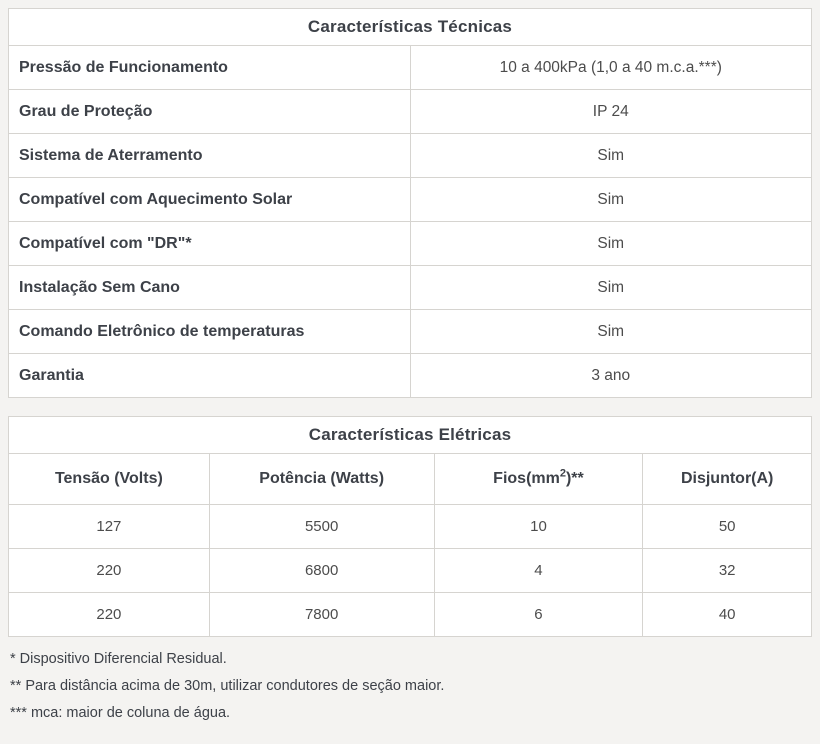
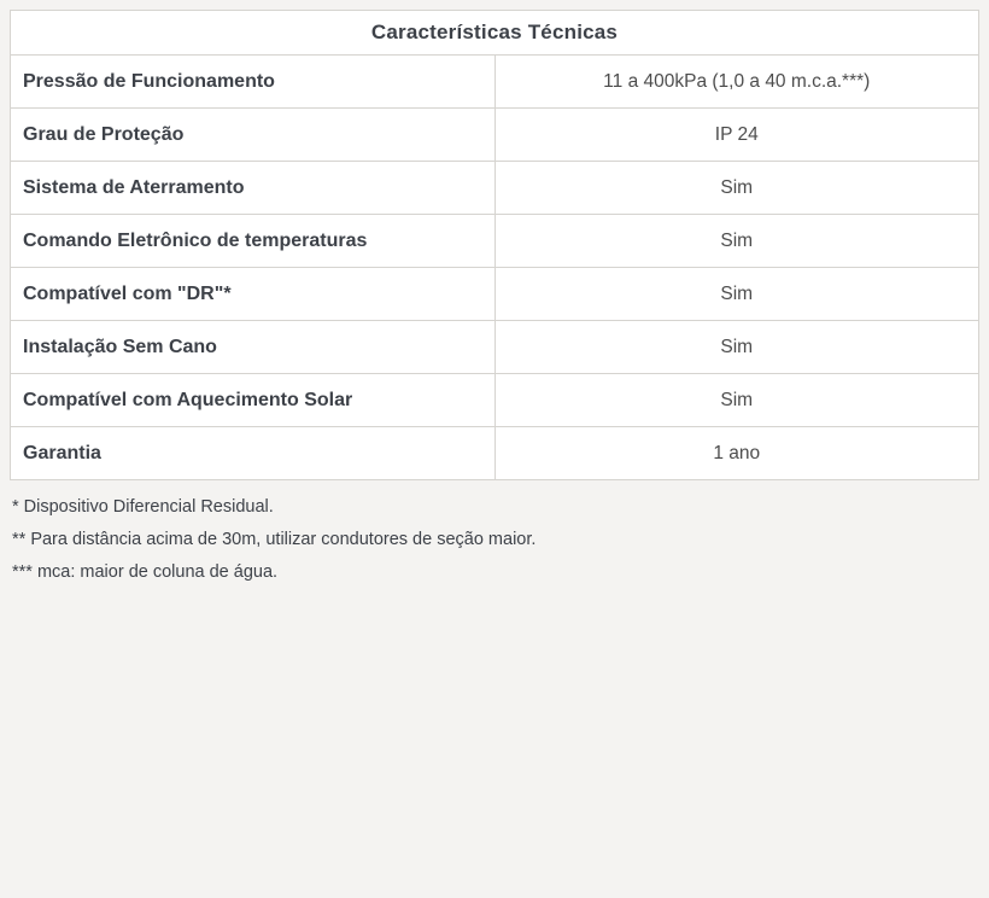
  Características Técnicas
- Pressão de Funcionamento	10 a 400kPa (1,0 a 40 m.c.a.***)
+ Pressão de Funcionamento	11 a 400kPa (1,0 a 40 m.c.a.***)
  Grau de Proteção	IP 24
  Sistema de Aterramento	Sim
- Compatível com Aquecimento Solar	Sim
+ Comando Eletrônico de temperaturas	Sim
  Compatível com "DR"*	Sim
  Instalação Sem Cano	Sim
- Comando Eletrônico de temperaturas	Sim
+ Compatível com Aquecimento Solar	Sim
- Garantia	3 ano
+ Garantia	1 ano
- Características Elétricas
- Tensão (Volts)	Potência (Watts)	Fios(mm2)**	Disjuntor(A)
- 127	5500	10	50
- 220	6800	4	32
- 220	7800	6	40
  * Dispositivo Diferencial Residual.
  ** Para distância acima de 30m, utilizar condutores de seção maior.
  *** mca: maior de coluna de água.
